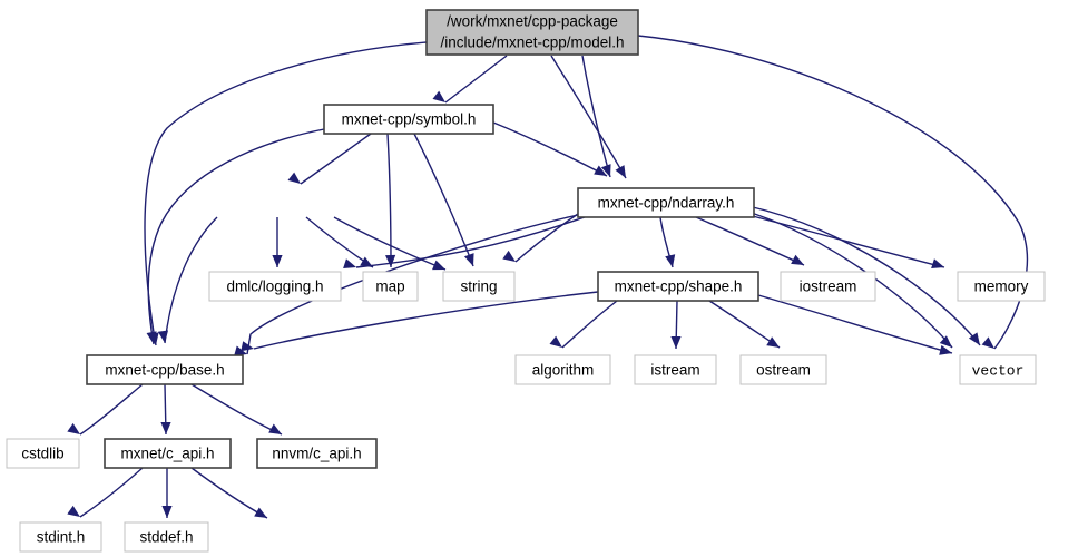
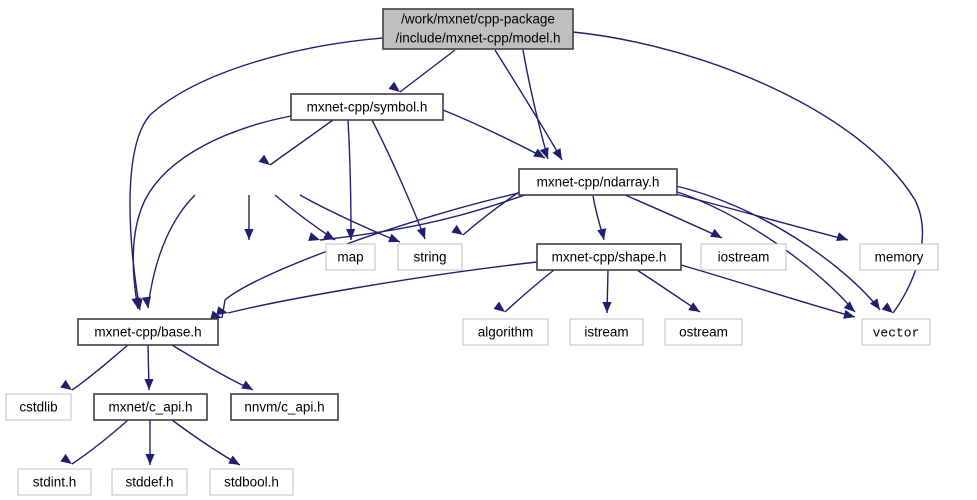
  /work/mxnet/cpp-package
  /include/mxnet-cpp/model.h
  mxnet-cpp/symbol.h
  mxnet-cpp/ndarray.h
- dmlc/logging.h
  map
  string
  mxnet-cpp/shape.h
  iostream
  memory
  mxnet-cpp/base.h
  algorithm
  istream
  ostream
  vector
  cstdlib
  mxnet/c_api.h
  nnvm/c_api.h
  stdint.h
  stddef.h
+ stdbool.h
